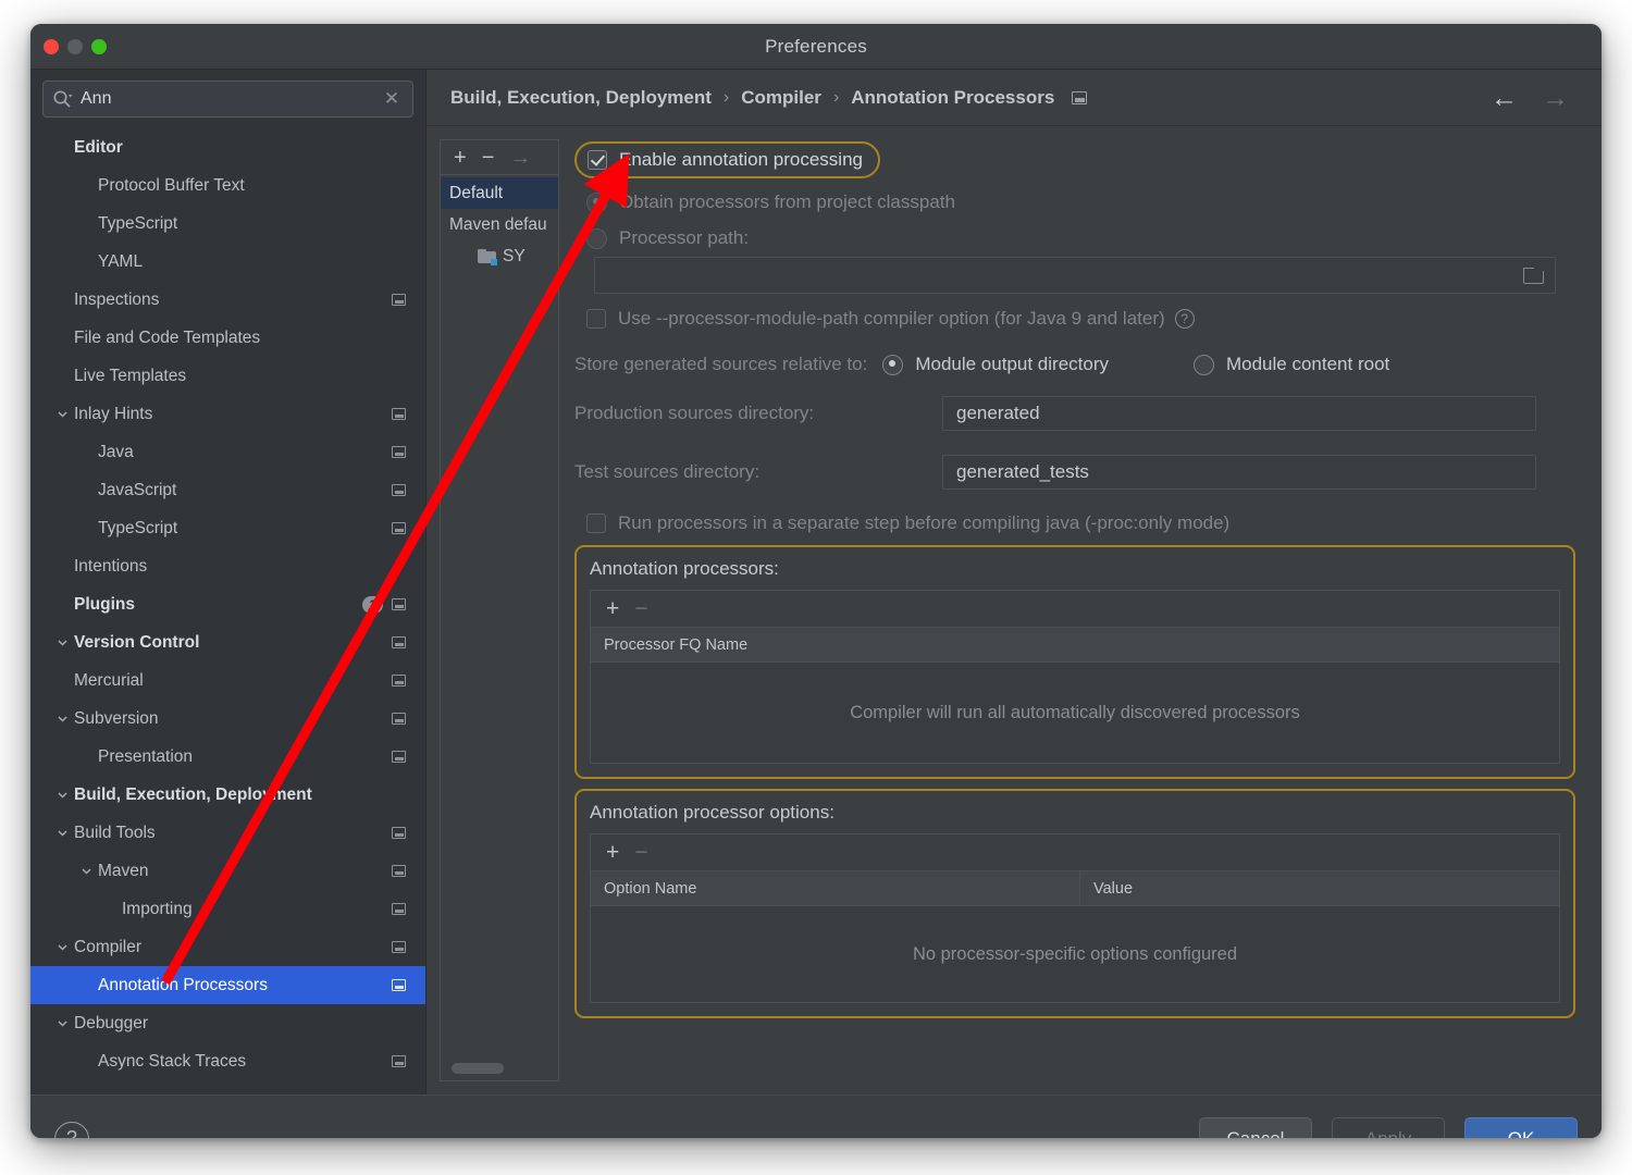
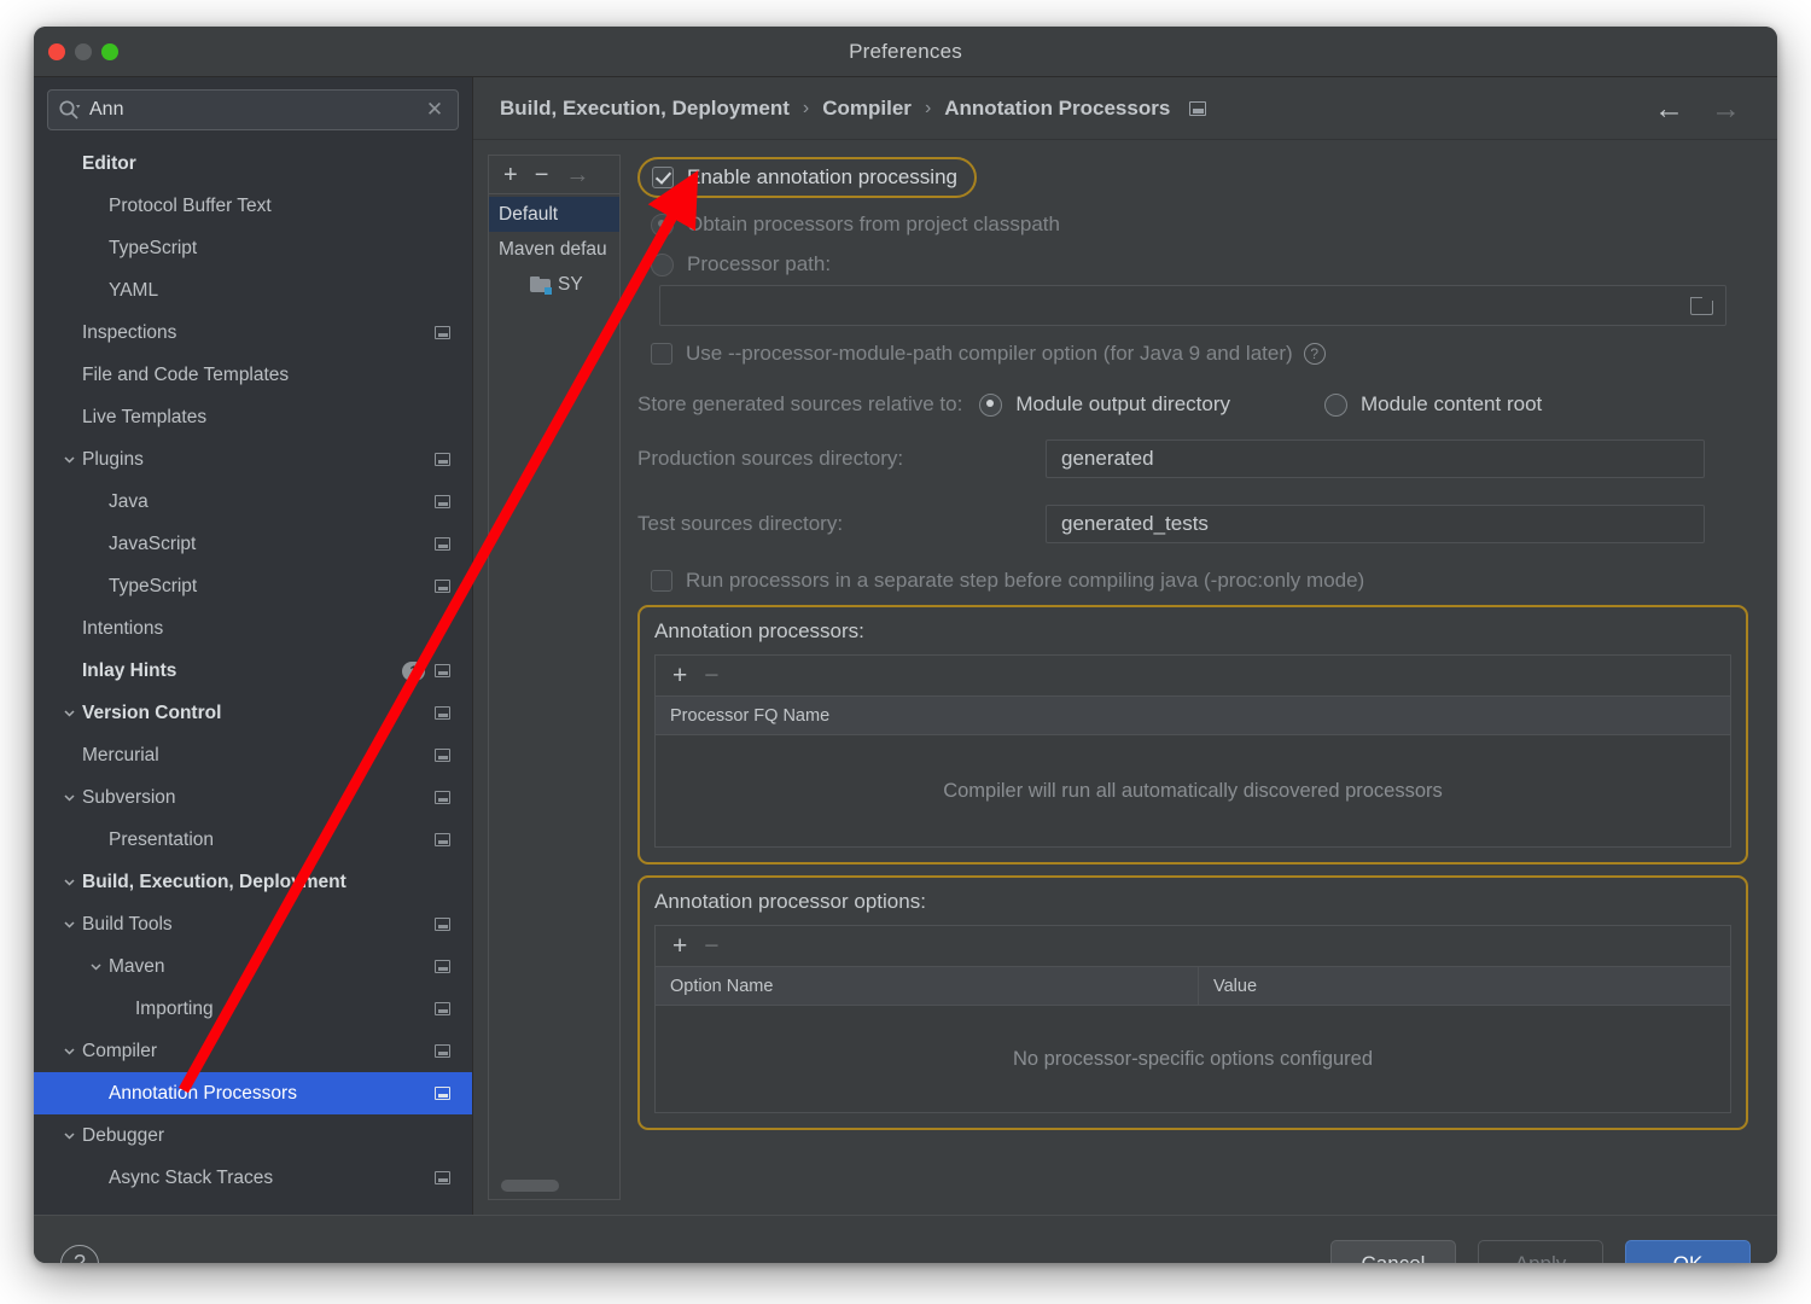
  Preferences
  Ann
  ✕
  Editor
  Protocol Buffer Text
  TypeScript
  YAML
  Inspections
  File and Code Templates
  Live Templates
- Inlay Hints
+ Plugins
  Java
  JavaScript
  TypeScript
  Intentions
- Plugins
+ Inlay Hints
  Version Control
  Mercurial
  Subversion
  Presentation
  Build, Execution, Deploment
  Build Tools
  Maven
  Importing
  Compiler
  Annotation Processors
  Debugger
  Async Stack Traces
  Build, Execution, Deployment
  ›
  Compiler
  ›
  Annotation Processors
  ←
  →
  +
  −
  →
  Default
  Maven defau
  SY
  Enable annotation processing
  Obtain processors from project classpath
  Processor path:
  Use --processor-module-path compiler option (for Java 9 and later)
  ?
  Store generated sources relative to:
  Module output directory
  Module content root
  Production sources directory:
  generated
  Test sources directory:
  generated_tests
  Run processors in a separate step before compiling java (-proc:only mode)
  Annotation processors:
  +
  −
  Processor FQ Name
  Compiler will run all automatically discovered processors
  Annotation processor options:
  +
  −
  Option Name
  Value
  No processor-specific options configured
